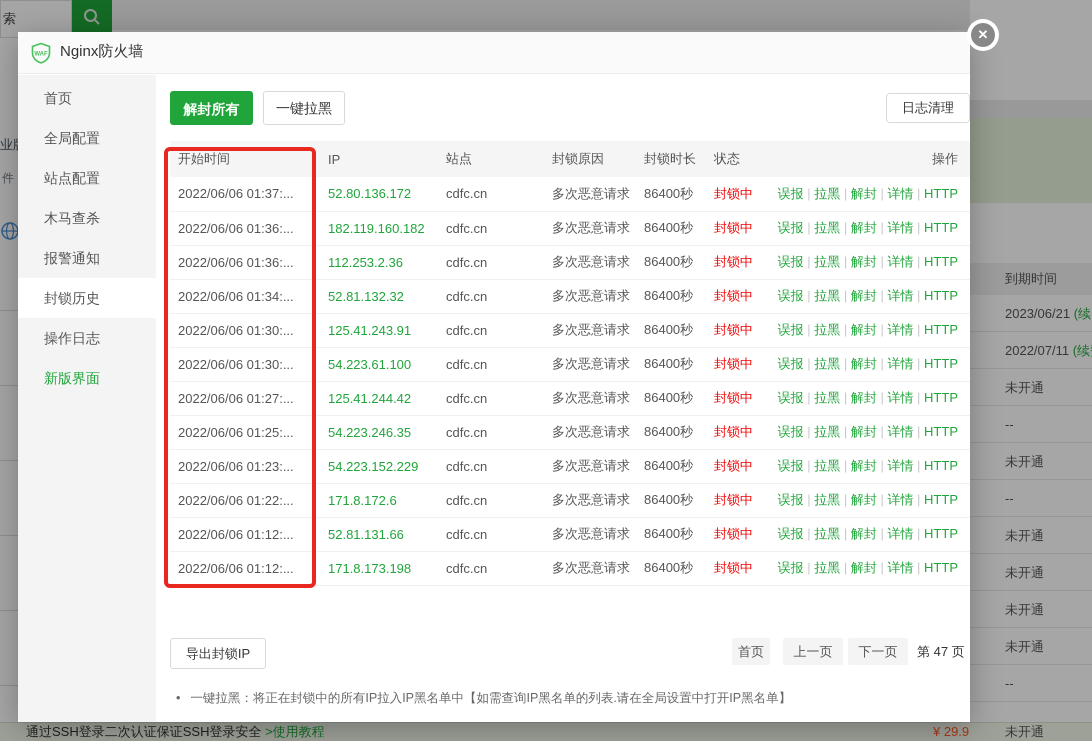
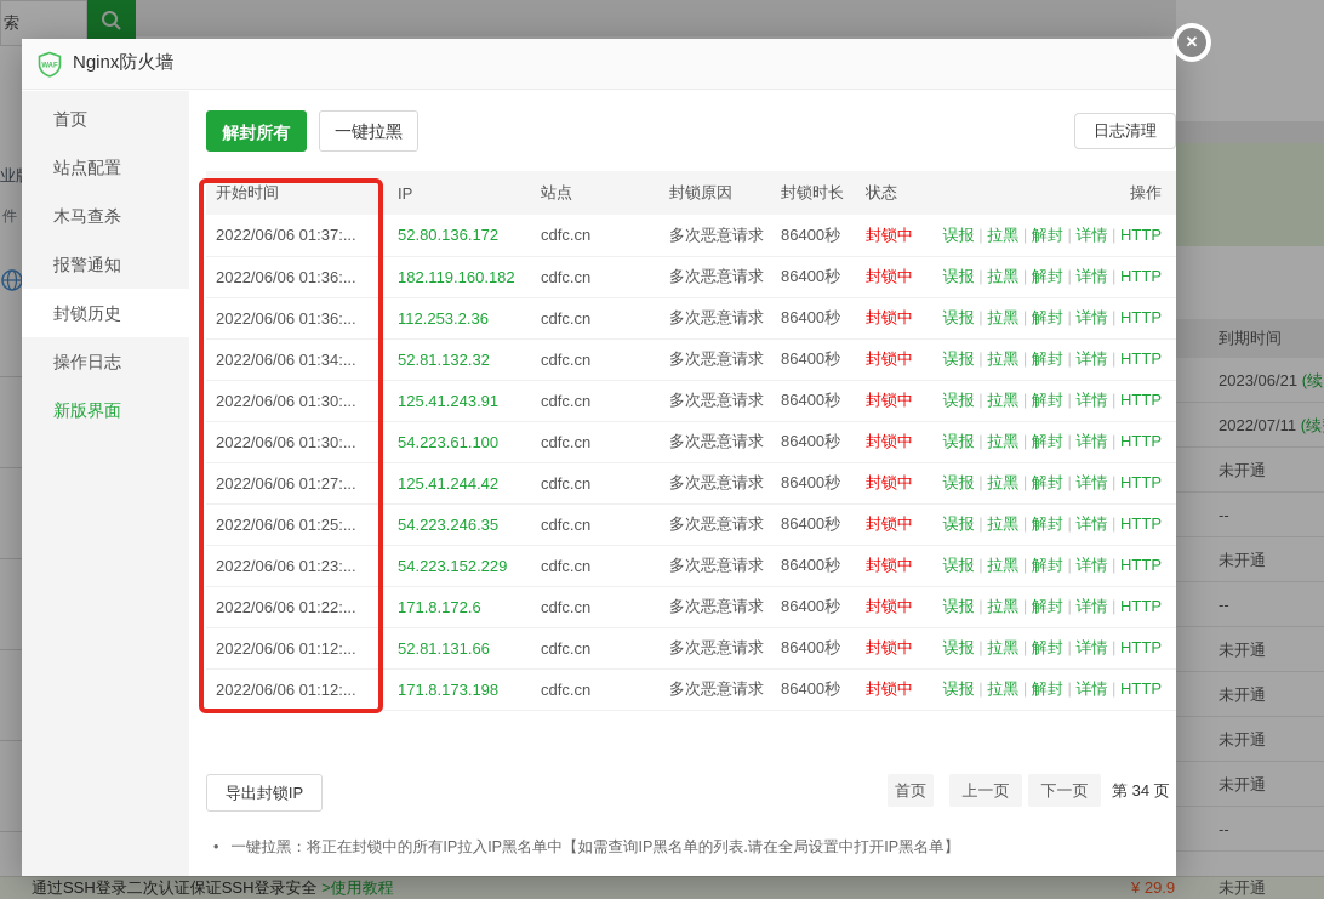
  索
  件
  到期时间
  2023/06/21 (续
  2022/07/11 (续
  未开通
  --
  未开通
  --
  未开通
  未开通
  未开通
  未开通
  --
  通过SSH登录二次认证保证SSH登录安全 >使用教程
  ¥ 29.9
  未开通
  Nginx防火墙
  首页
- 全局配置
  站点配置
  木马查杀
  报警通知
  封锁历史
  操作日志
  新版界面
  解封所有
  一键拉黑
  日志清理
  开始时间	IP	站点	封锁原因	封锁时长	状态	操作
  2022/06/06 01:37:...	52.80.136.172	cdfc.cn	多次恶意请求	86400秒	封锁中	误报 | 拉黑 | 解封 | 详情 | HTTP
  2022/06/06 01:36:...	182.119.160.182	cdfc.cn	多次恶意请求	86400秒	封锁中	误报 | 拉黑 | 解封 | 详情 | HTTP
  2022/06/06 01:36:...	112.253.2.36	cdfc.cn	多次恶意请求	86400秒	封锁中	误报 | 拉黑 | 解封 | 详情 | HTTP
  2022/06/06 01:34:...	52.81.132.32	cdfc.cn	多次恶意请求	86400秒	封锁中	误报 | 拉黑 | 解封 | 详情 | HTTP
  2022/06/06 01:30:...	125.41.243.91	cdfc.cn	多次恶意请求	86400秒	封锁中	误报 | 拉黑 | 解封 | 详情 | HTTP
  2022/06/06 01:30:...	54.223.61.100	cdfc.cn	多次恶意请求	86400秒	封锁中	误报 | 拉黑 | 解封 | 详情 | HTTP
  2022/06/06 01:27:...	125.41.244.42	cdfc.cn	多次恶意请求	86400秒	封锁中	误报 | 拉黑 | 解封 | 详情 | HTTP
  2022/06/06 01:25:...	54.223.246.35	cdfc.cn	多次恶意请求	86400秒	封锁中	误报 | 拉黑 | 解封 | 详情 | HTTP
  2022/06/06 01:23:...	54.223.152.229	cdfc.cn	多次恶意请求	86400秒	封锁中	误报 | 拉黑 | 解封 | 详情 | HTTP
  2022/06/06 01:22:...	171.8.172.6	cdfc.cn	多次恶意请求	86400秒	封锁中	误报 | 拉黑 | 解封 | 详情 | HTTP
  2022/06/06 01:12:...	52.81.131.66	cdfc.cn	多次恶意请求	86400秒	封锁中	误报 | 拉黑 | 解封 | 详情 | HTTP
  2022/06/06 01:12:...	171.8.173.198	cdfc.cn	多次恶意请求	86400秒	封锁中	误报 | 拉黑 | 解封 | 详情 | HTTP
  导出封锁IP
  首页
  上一页
  下一页
- 第 47 页
+ 第 34 页
  • 一键拉黑：将正在封锁中的所有IP拉入IP黑名单中【如需查询IP黑名单的列表.请在全局设置中打开IP黑名单】
  ✕
